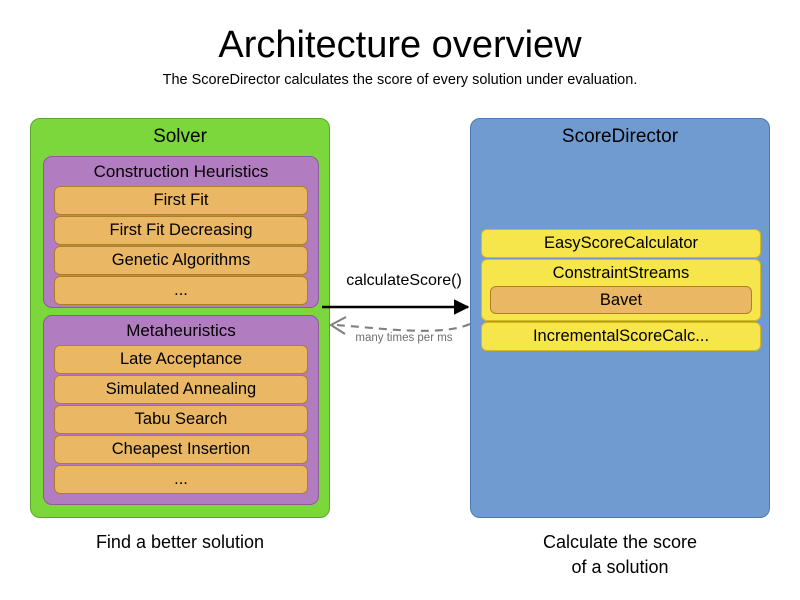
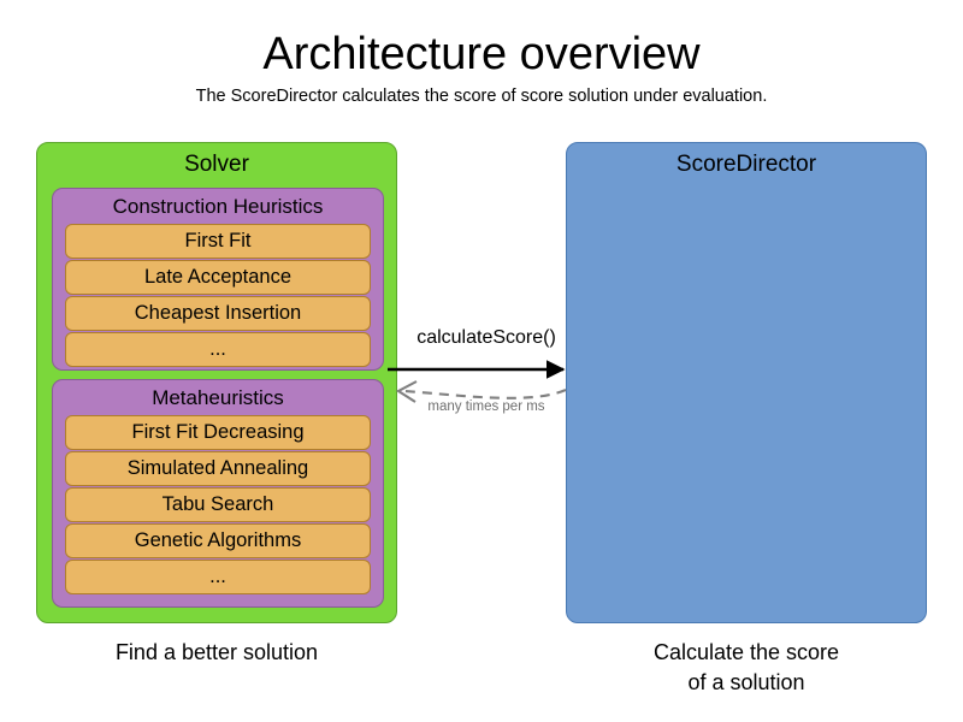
  Architecture overview
- The ScoreDirector calculates the score of every solution under evaluation.
+ The ScoreDirector calculates the score of score solution under evaluation.
  Solver
  Construction Heuristics
  First Fit
- First Fit Decreasing
+ Late Acceptance
- Genetic Algorithms
+ Cheapest Insertion
  ...
  Metaheuristics
- Late Acceptance
+ First Fit Decreasing
  Simulated Annealing
  Tabu Search
- Cheapest Insertion
+ Genetic Algorithms
  ...
  ScoreDirector
- EasyScoreCalculator
- ConstraintStreams
- Bavet
- IncrementalScoreCalc...
  calculateScore()
  many times per ms
  Find a better solution
  Calculate the score
  of a solution
